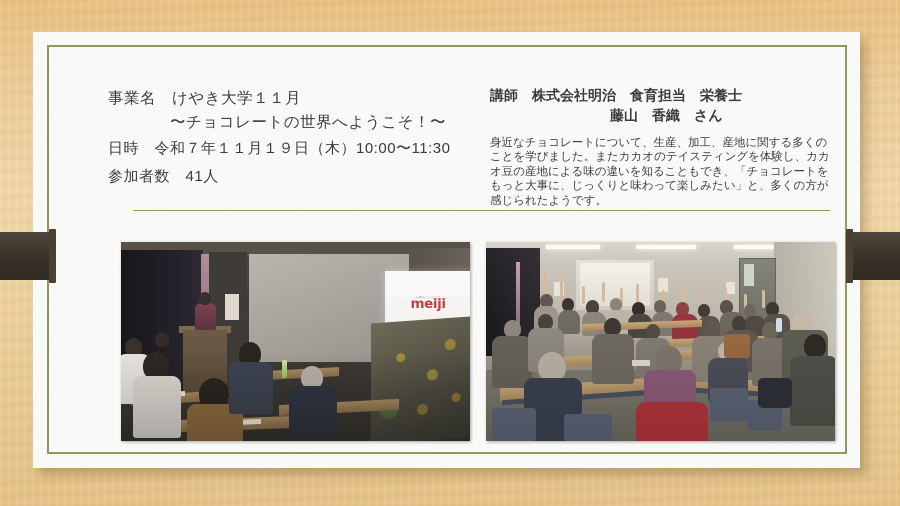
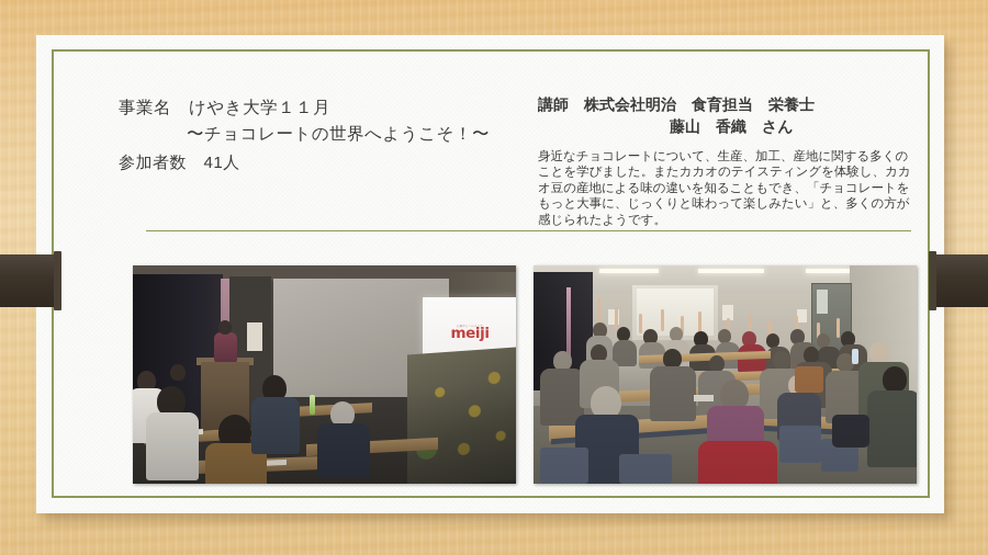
  事業名 けやき大学１１月
  〜チョコレートの世界へようこそ！〜
- 日時 令和７年１１月１９日（木）10:00〜11:30
  参加者数 41人
  講師 株式会社明治 食育担当 栄養士
  藤山 香織 さん
  身近なチョコレートについて、生産、加工、産地に関する多くのことを学びました。またカカオのテイスティングを体験し、カカオ豆の産地による味の違いを知ることもでき、「チョコレートをもっと大事に、じっくりと味わって楽しみたい」と、多くの方が感じられたようです。
